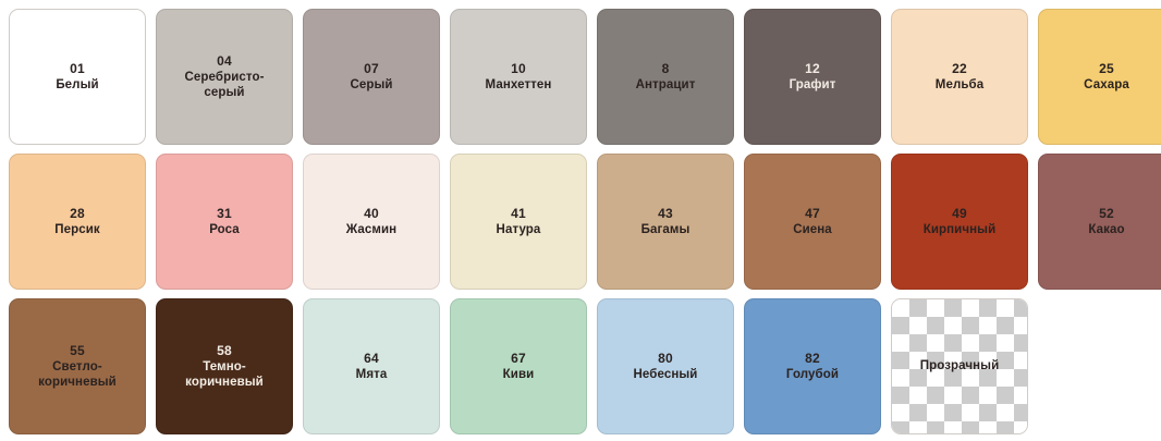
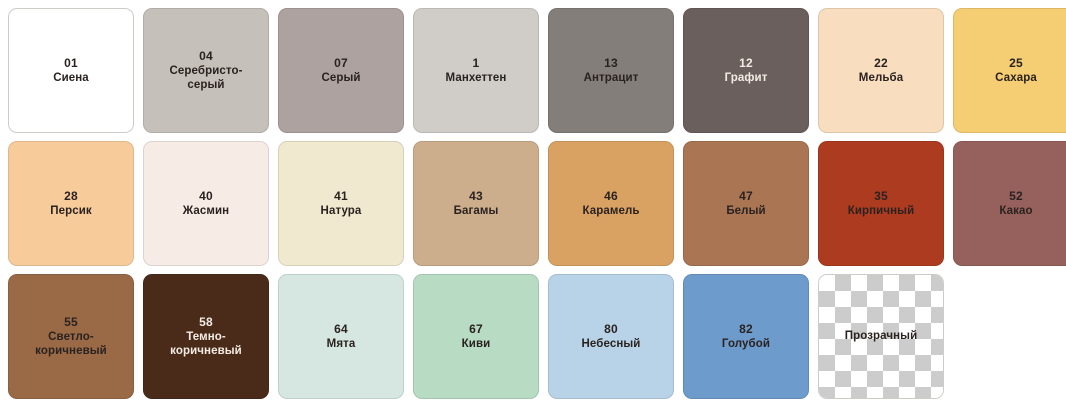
  01
- Белый
+ Сиена
  04
  Серебристо-
  серый
  07
  Серый
- 10
+ 1
  Манхеттен
- 8
+ 13
  Антрацит
  12
  Графит
  22
  Мельба
  25
  Сахара
  28
  Персик
- 31
- Роса
  40
  Жасмин
  41
  Натура
  43
  Багамы
+ 46
+ Карамель
  47
- Сиена
+ Белый
- 49
+ 35
  Кирпичный
  52
  Какао
  55
  Светло-
  коричневый
  58
  Темно-
  коричневый
  64
  Мята
  67
  Киви
  80
  Небесный
  82
  Голубой
  Прозрачный
